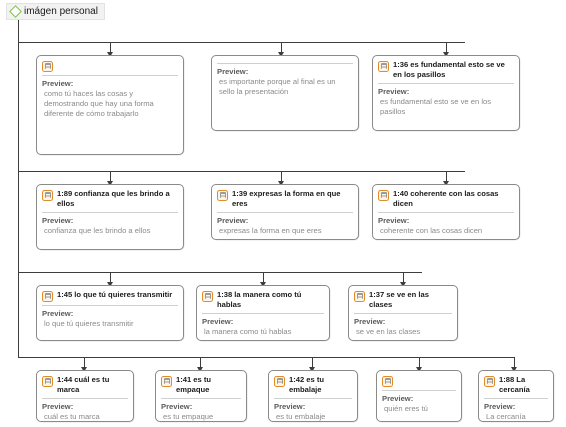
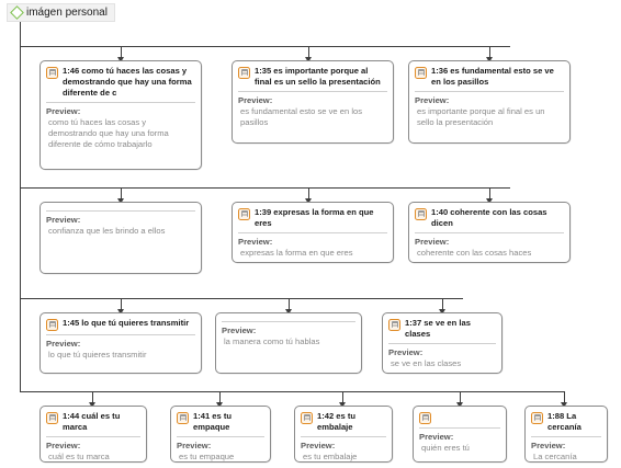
  imágen personal
+ 1:46 como tú haces las cosas y demostrando que hay una forma diferente de c
  Preview:
  como tú haces las cosas y demostrando que hay una forma diferente de cómo trabajarlo
+ 1:35 es importante porque al final es un sello la presentación
  Preview:
- es importante porque al final es un sello la presentación
+ es fundamental esto se ve en los pasillos
  1:36 es fundamental esto se ve en los pasillos
  Preview:
- es fundamental esto se ve en los pasillos
+ es importante porque al final es un sello la presentación
- 1:89 confianza que les brindo a ellos
  Preview:
  confianza que les brindo a ellos
  1:39 expresas la forma en que eres
  Preview:
  expresas la forma en que eres
  1:40 coherente con las cosas dicen
  Preview:
- coherente con las cosas dicen
+ coherente con las cosas haces
  1:45 lo que tú quieres transmitir
  Preview:
  lo que tú quieres transmitir
- 1:38 la manera como tú hablas
  Preview:
  la manera como tú hablas
  1:37 se ve en las clases
  Preview:
  se ve en las clases
  1:44 cuál es tu marca
  Preview:
  cuál es tu marca
  1:41 es tu empaque
  Preview:
  es tu empaque
  1:42 es tu embalaje
  Preview:
  es tu embalaje
  Preview:
  quién eres tú
  1:88 La cercanía
  Preview:
  La cercanía
